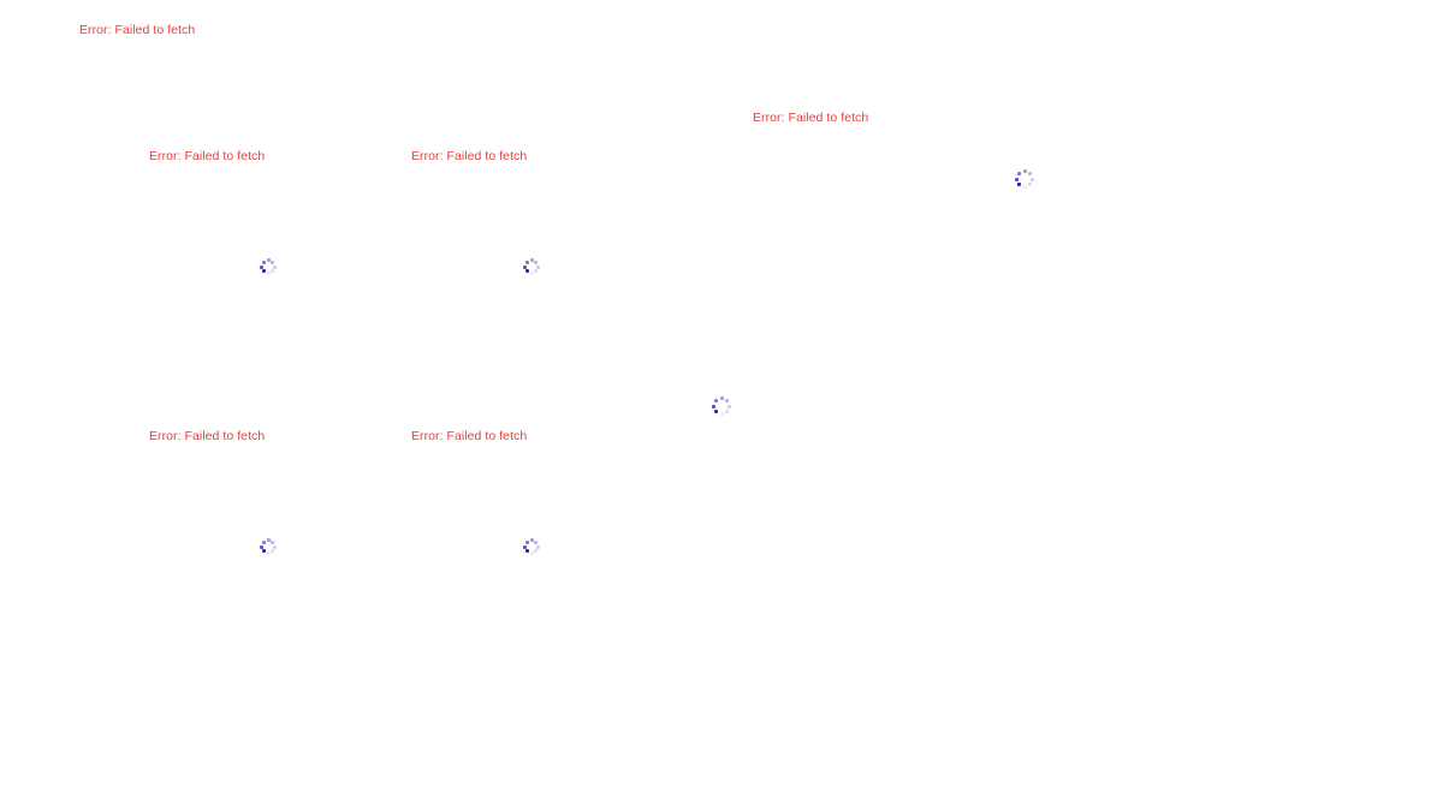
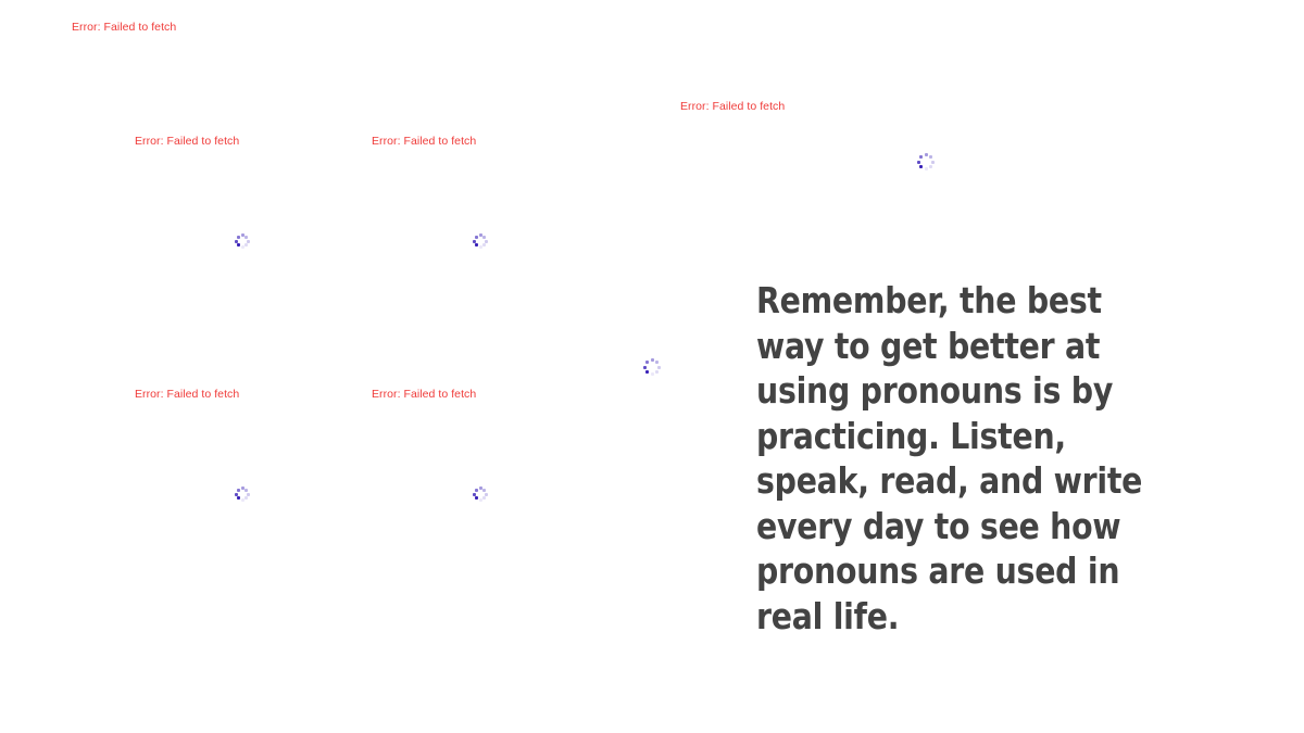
  Error: Failed to fetch
  Error: Failed to fetch
  Error: Failed to fetch
  Error: Failed to fetch
  Error: Failed to fetch
  Error: Failed to fetch
+ Remember, the best way to get better at using pronouns is by practicing. Listen, speak, read, and write every day to see how pronouns are used in real life.
